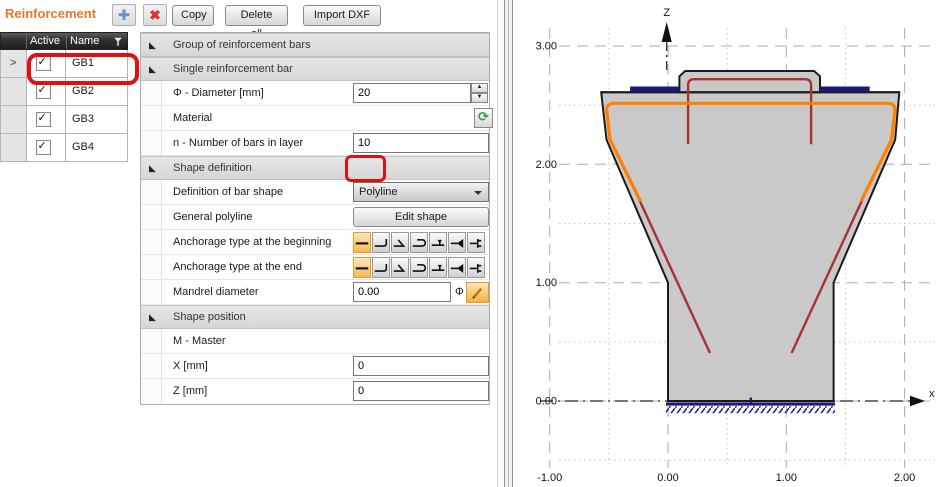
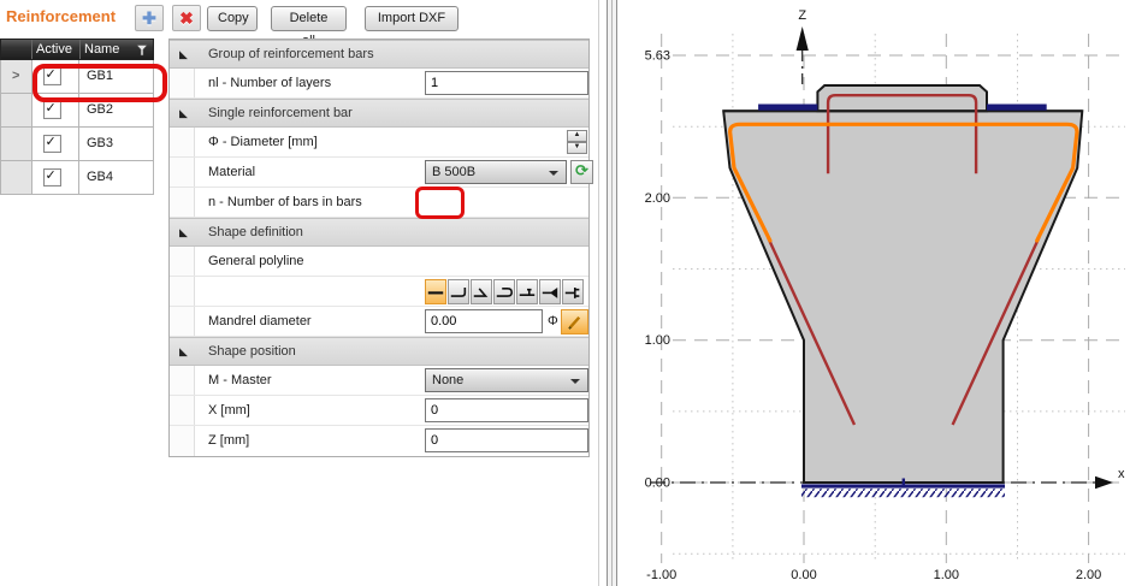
  Reinforcement
  ✚
  ✖
  Copy
  Import DXF
  Active
  Name
  >
  ✓
  GB1
  ✓
  GB2
  ✓
  GB3
  ✓
  GB4
  ◣
  Group of reinforcement bars
+ nl - Number of layers
+ 1
  ◣
  Single reinforcement bar
  Φ - Diameter [mm]
- 20
  Material
+ B 500B
  ⟳
- n - Number of bars in layer
+ n - Number of bars in bars
- 10
  ◣
  Shape definition
- Definition of bar shape
- Polyline
  General polyline
- Edit shape
- Anchorage type at the beginning
- Anchorage type at the end
  Mandrel diameter
  0.00
  Φ
  ◣
  Shape position
  M - Master
+ None
  X [mm]
  0
  Z [mm]
  0
- 3.00
+ 5.63
  2.00
  1.00
  -1.00
  0.00
  1.00
  2.00
  x
  Z
